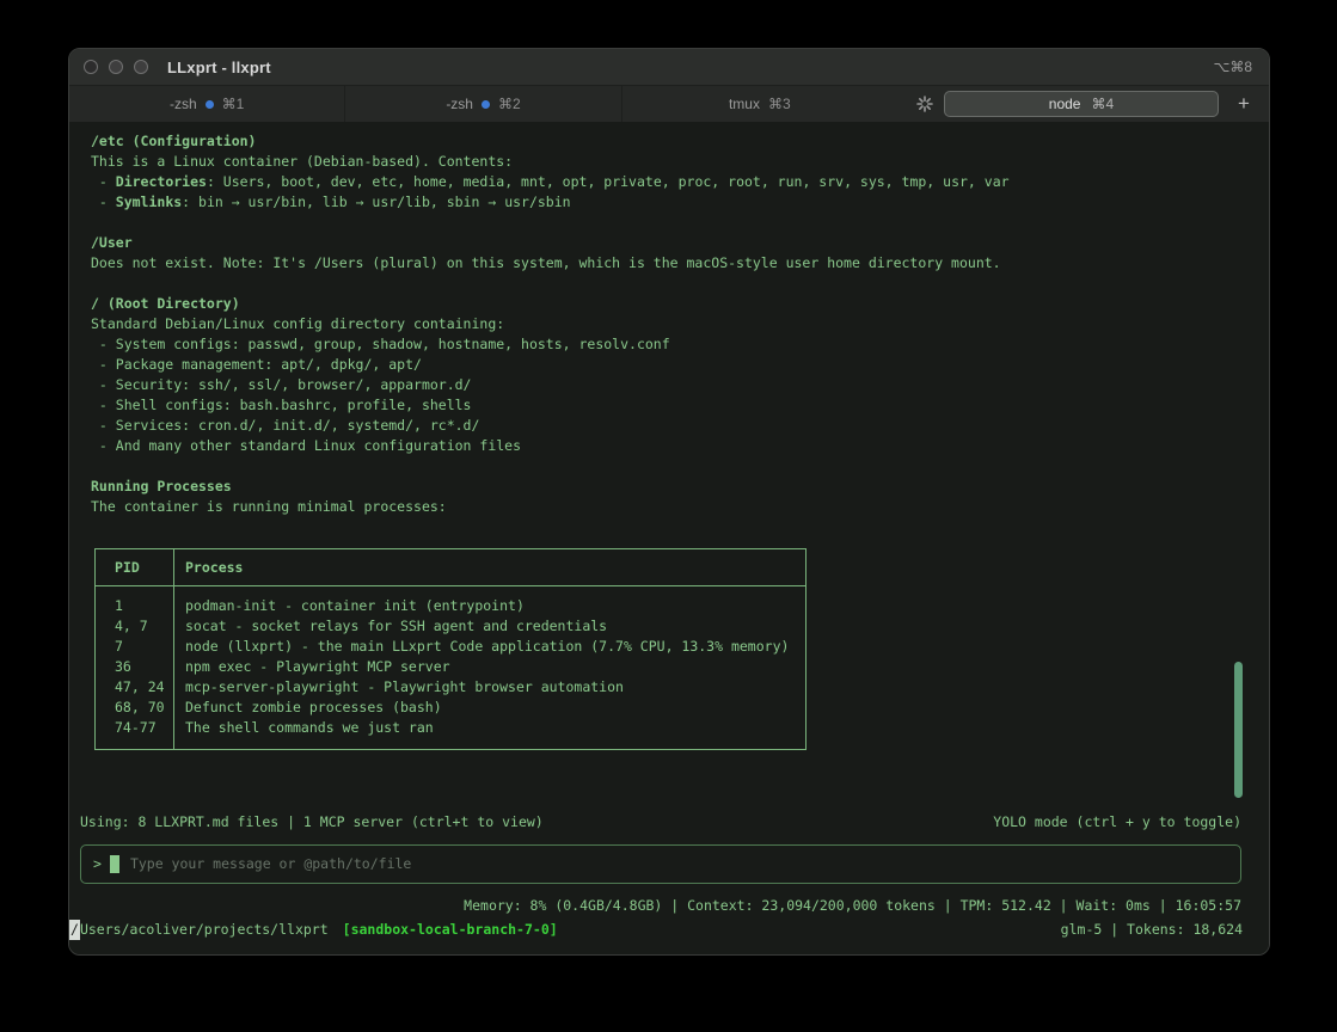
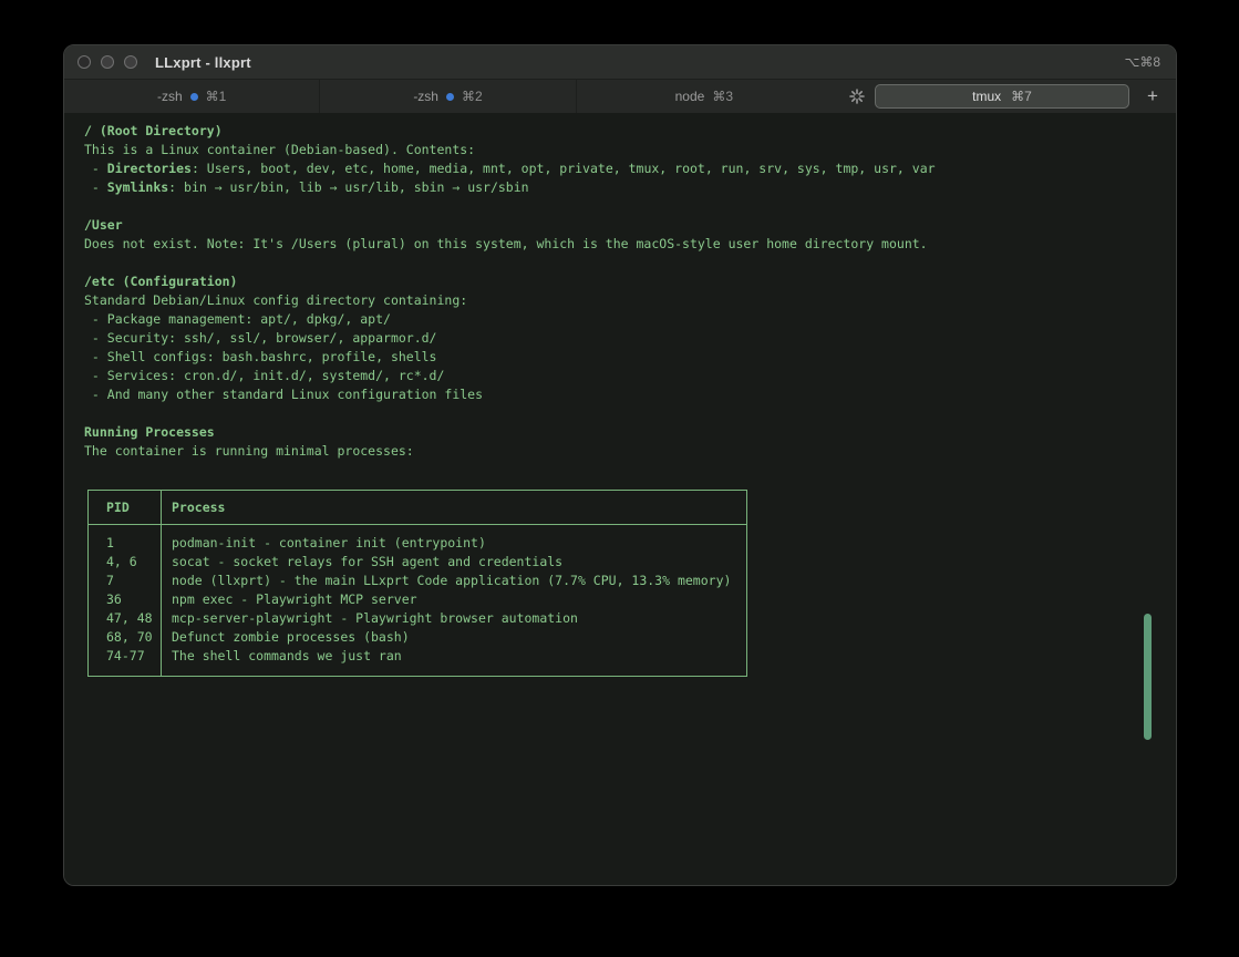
  LLxprt - llxprt
  ⌥⌘8
  -zsh
  ⌘1
  -zsh
  ⌘2
- tmux
+ node
  ⌘3
- node
+ tmux
- ⌘4
+ ⌘7
  +
- /etc (Configuration)
+ / (Root Directory)
  This is a Linux container (Debian-based). Contents:
- - Directories: Users, boot, dev, etc, home, media, mnt, opt, private, proc, root, run, srv, sys, tmp, usr, var
+ - Directories: Users, boot, dev, etc, home, media, mnt, opt, private, tmux, root, run, srv, sys, tmp, usr, var
  - Symlinks: bin → usr/bin, lib → usr/lib, sbin → usr/sbin
  /User
  Does not exist. Note: It's /Users (plural) on this system, which is the macOS-style user home directory mount.
- / (Root Directory)
+ /etc (Configuration)
  Standard Debian/Linux config directory containing:
- - System configs: passwd, group, shadow, hostname, hosts, resolv.conf
  - Package management: apt/, dpkg/, apt/
  - Security: ssh/, ssl/, browser/, apparmor.d/
  - Shell configs: bash.bashrc, profile, shells
  - Services: cron.d/, init.d/, systemd/, rc*.d/
  - And many other standard Linux configuration files
  Running Processes
  The container is running minimal processes:
  PID
  Process
  1
  podman-init - container init (entrypoint)
- 4, 7
+ 4, 6
  socat - socket relays for SSH agent and credentials
  7
  node (llxprt) - the main LLxprt Code application (7.7% CPU, 13.3% memory)
  36
  npm exec - Playwright MCP server
- 47, 24
+ 47, 48
  mcp-server-playwright - Playwright browser automation
  68, 70
  Defunct zombie processes (bash)
  74-77
  The shell commands we just ran
- Using: 8 LLXPRT.md files | 1 MCP server (ctrl+t to view)
- YOLO mode (ctrl + y to toggle)
- >
- Type your message or @path/to/file
- Memory: 8% (0.4GB/4.8GB) | Context: 23,094/200,000 tokens | TPM: 512.42 | Wait: 0ms | 16:05:57
- /
- Users/acoliver/projects/llxprt
- [sandbox-local-branch-7-0]
- glm-5 | Tokens: 18,624
